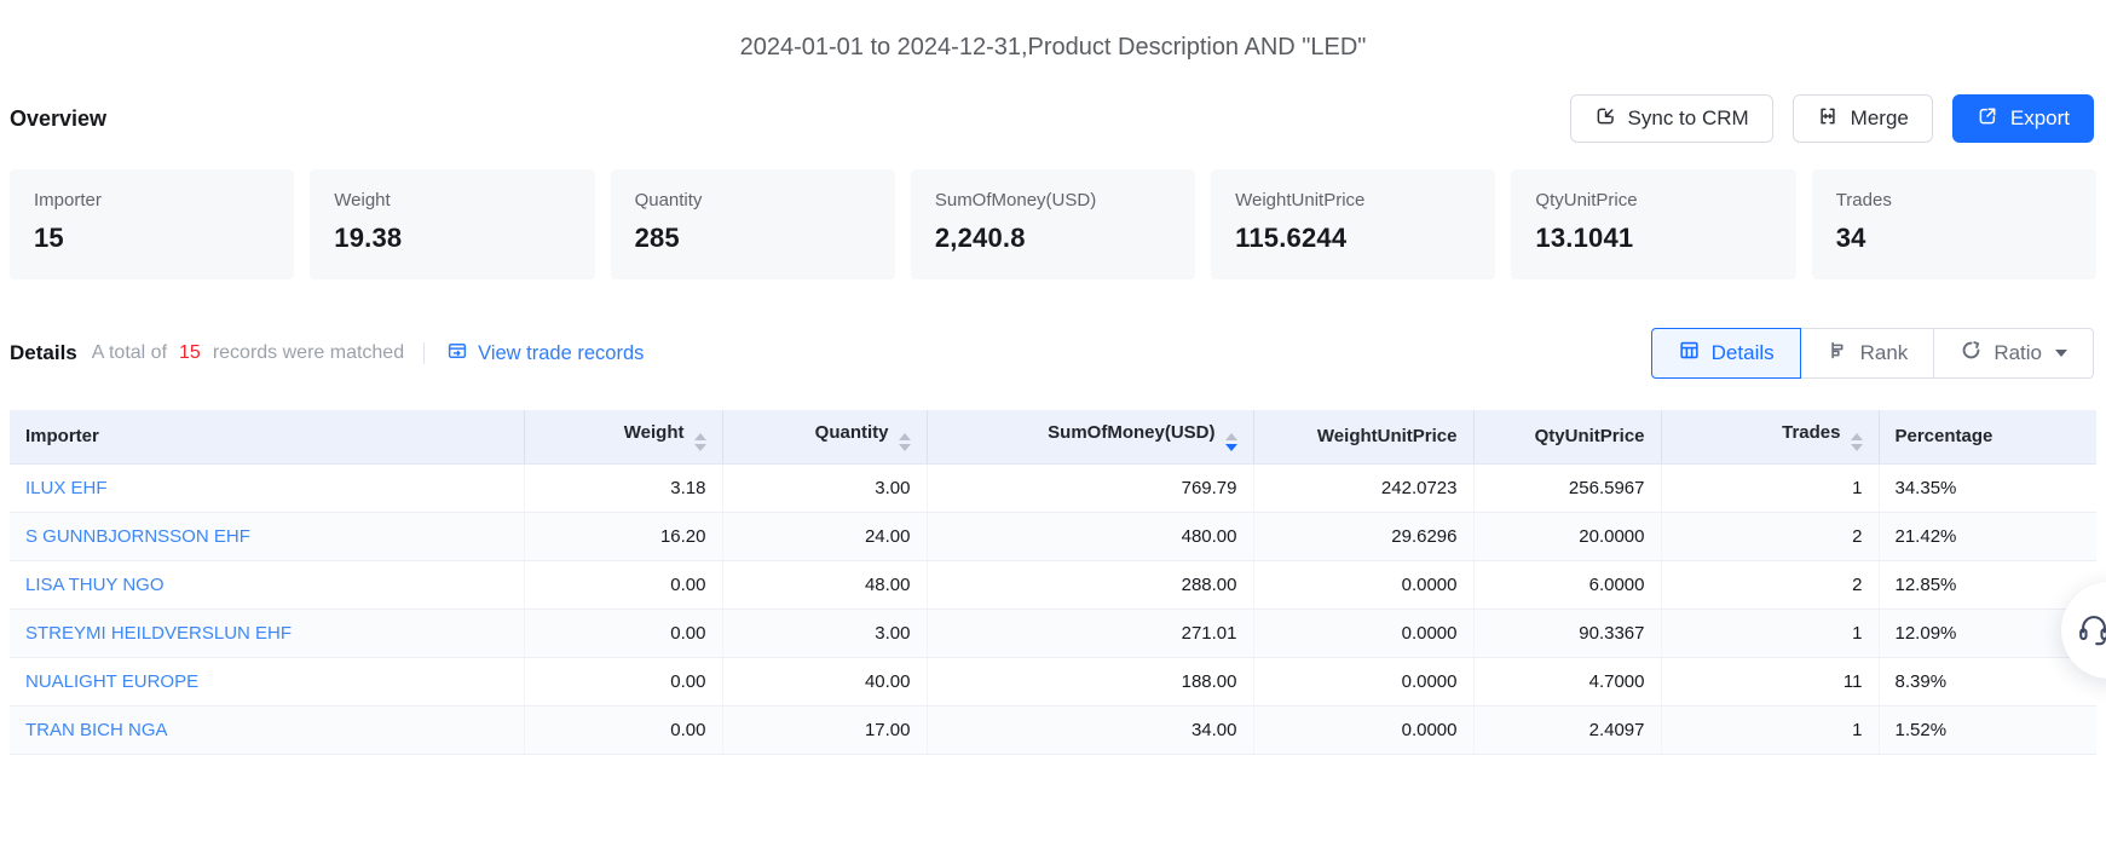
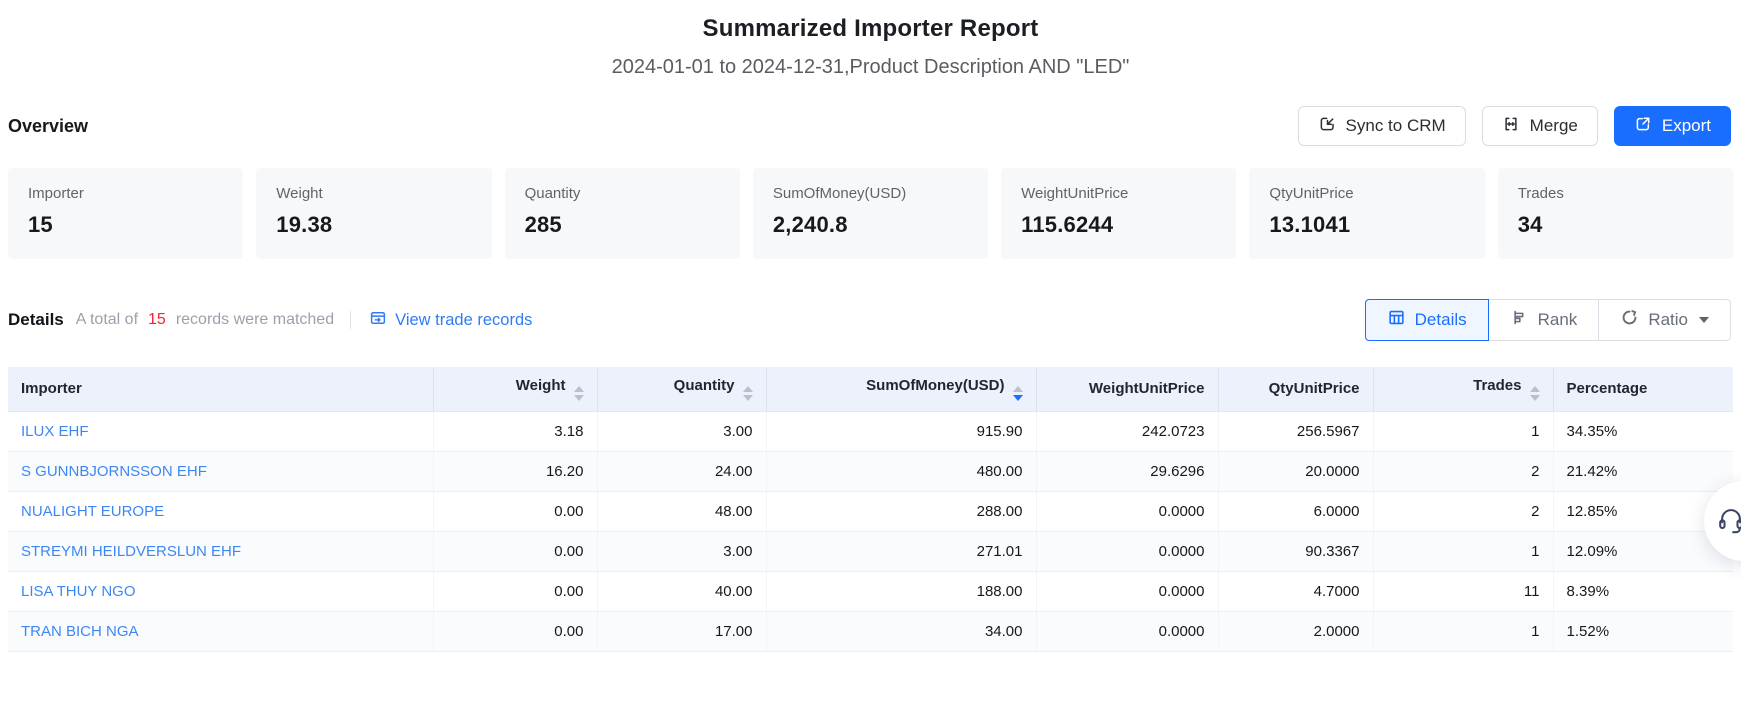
+ Summarized Importer Report
  2024-01-01 to 2024-12-31,Product Description AND "LED"
  Overview
  Sync to CRM
  Merge
  Export
  Importer
  15
  Weight
  19.38
  Quantity
  285
  SumOfMoney(USD)
  2,240.8
  WeightUnitPrice
  115.6244
  QtyUnitPrice
  13.1041
  Trades
  34
  Details
  A total of
  15
  records were matched
  View trade records
  Details
  Rank
  Ratio
  Importer	Weight	Quantity	SumOfMoney(USD)	WeightUnitPrice	QtyUnitPrice	Trades	Percentage
- ILUX EHF	3.18	3.00	769.79	242.0723	256.5967	1	34.35%
+ ILUX EHF	3.18	3.00	915.90	242.0723	256.5967	1	34.35%
  S GUNNBJORNSSON EHF	16.20	24.00	480.00	29.6296	20.0000	2	21.42%
- LISA THUY NGO	0.00	48.00	288.00	0.0000	6.0000	2	12.85%
+ NUALIGHT EUROPE	0.00	48.00	288.00	0.0000	6.0000	2	12.85%
  STREYMI HEILDVERSLUN EHF	0.00	3.00	271.01	0.0000	90.3367	1	12.09%
- NUALIGHT EUROPE	0.00	40.00	188.00	0.0000	4.7000	11	8.39%
+ LISA THUY NGO	0.00	40.00	188.00	0.0000	4.7000	11	8.39%
- TRAN BICH NGA	0.00	17.00	34.00	0.0000	2.4097	1	1.52%
+ TRAN BICH NGA	0.00	17.00	34.00	0.0000	2.0000	1	1.52%
